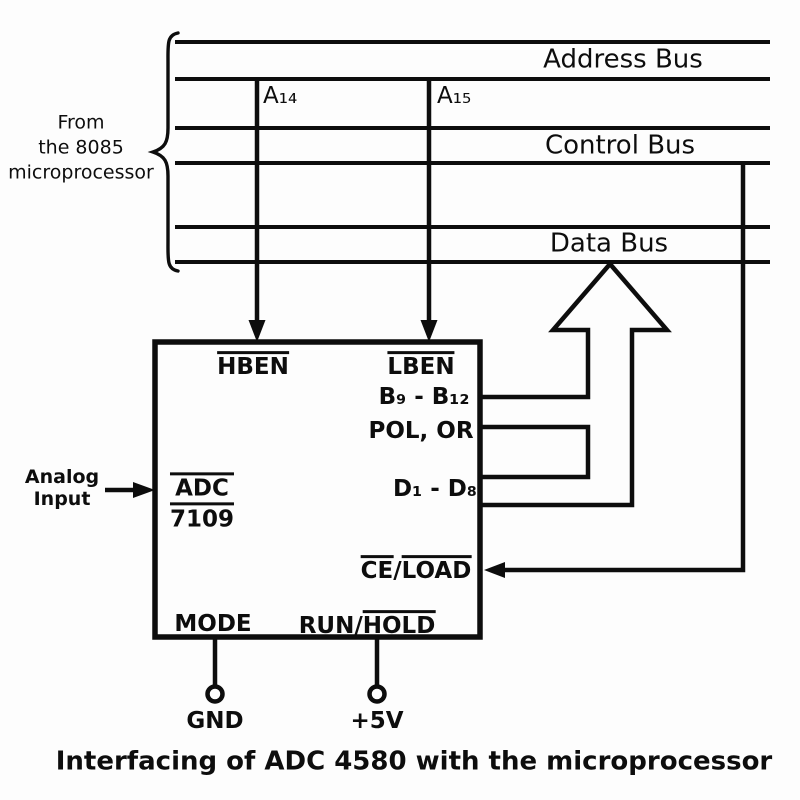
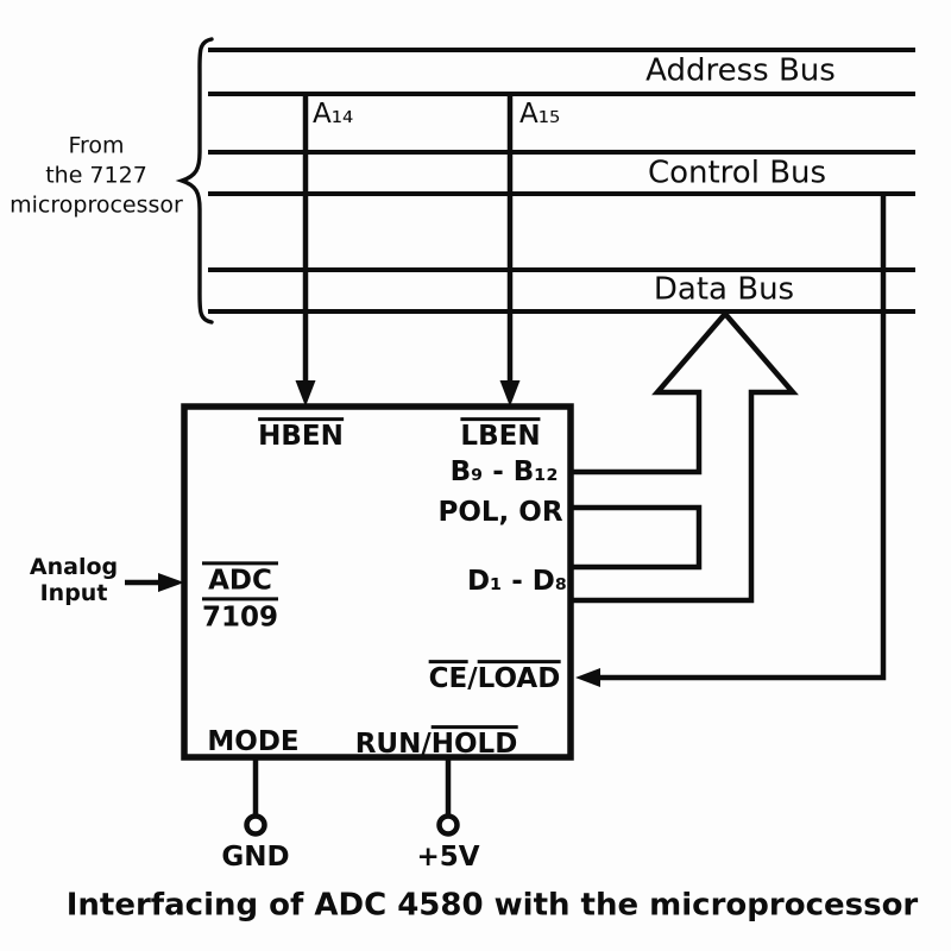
  From
- the 8085
+ the 7127
  microprocessor
  Address Bus
  Control Bus
  Data Bus
  A₁₄
  A₁₅
  HBEN
  LBEN
  B₉ - B₁₂
  POL, OR
  D₁ - D₈
  ADC
  7109
  CE/LOAD
  MODE
  RUN/HOLD
  Analog
  Input
  GND
  +5V
  Interfacing of ADC 4580 with the microprocessor
